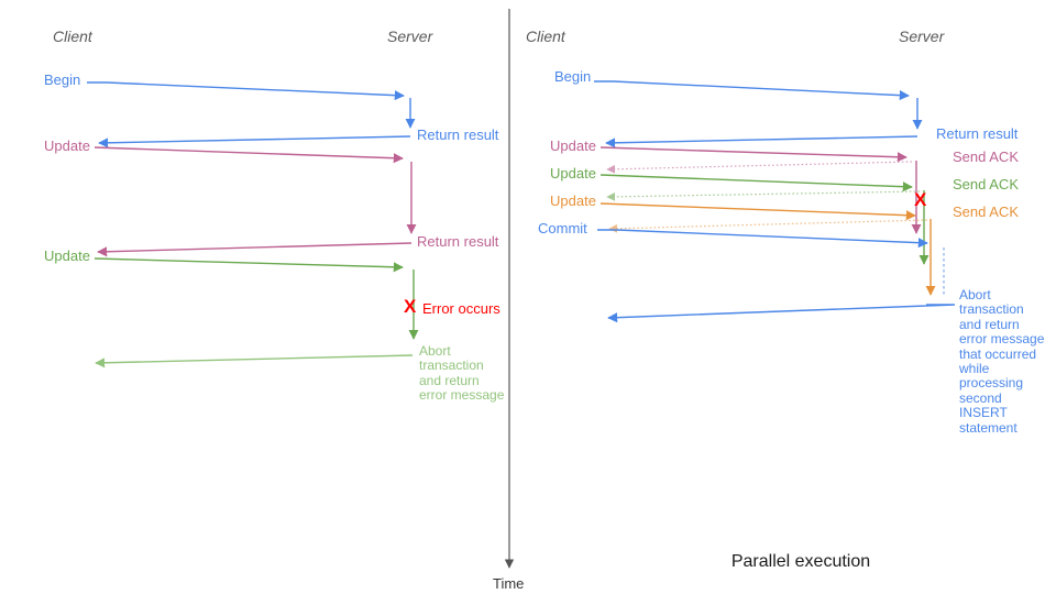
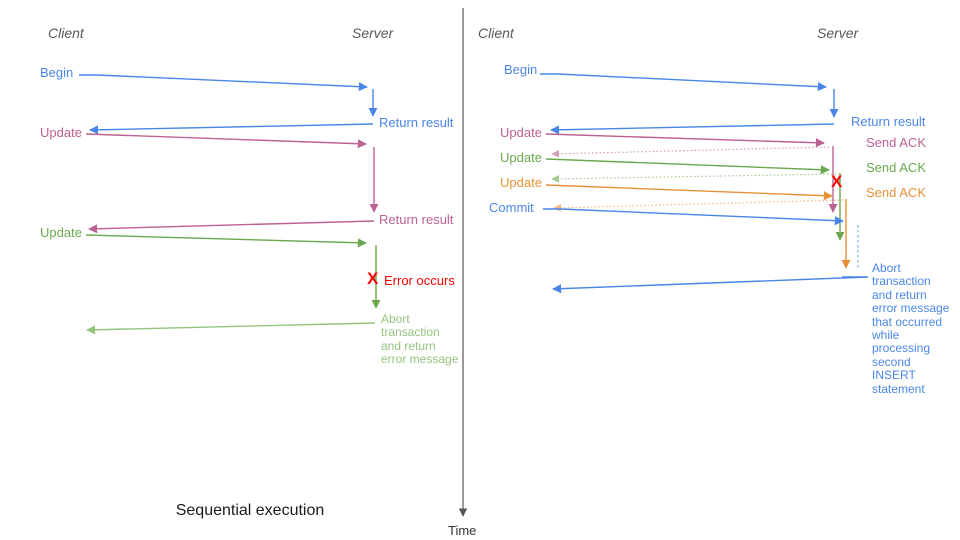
  Client
  Server
  Begin
  Return result
  Update
  Return result
  Update
  X
  Error occurs
  Abort
  transaction
  and return
  error message
+ Sequential execution
  Client
  Server
  Begin
  Return result
  Update
  Send ACK
  Update
  Send ACK
  Update
  Send ACK
  Commit
  X
  Abort
  transaction
  and return
  error message
  that occurred
  while
  processing
  second
  INSERT
  statement
- Parallel execution
  Time
